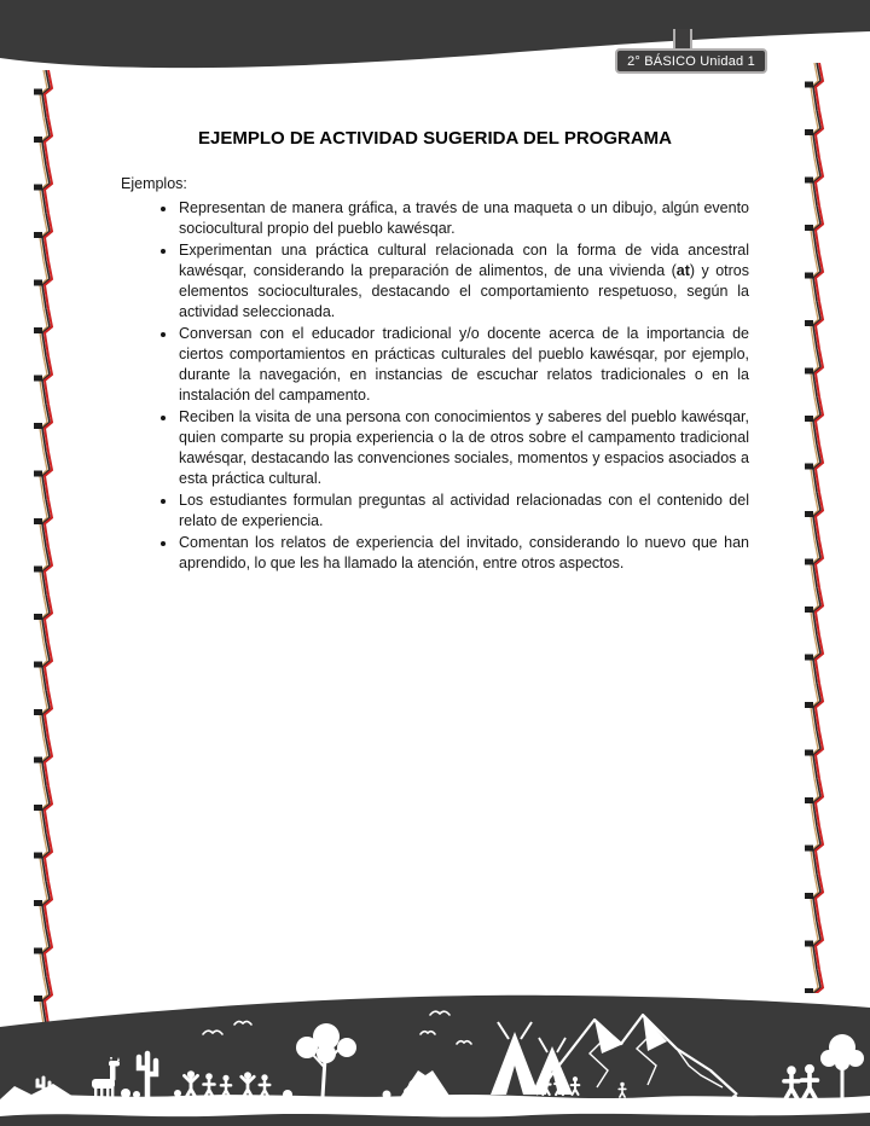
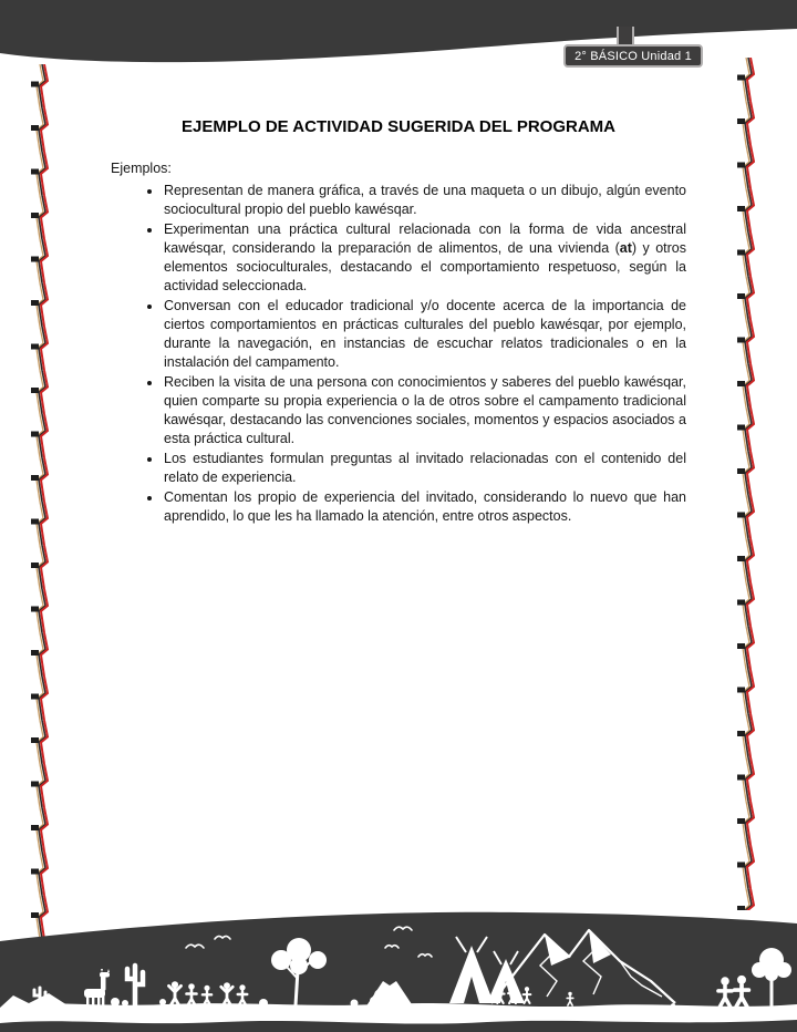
  2° BÁSICO Unidad 1
  EJEMPLO DE ACTIVIDAD SUGERIDA DEL PROGRAMA
  Ejemplos:
  Representan de manera gráfica, a través de una maqueta o un dibujo, algún evento sociocultural propio del pueblo kawésqar.
  Experimentan una práctica cultural relacionada con la forma de vida ancestral kawésqar, considerando la preparación de alimentos, de una vivienda (at) y otros elementos socioculturales, destacando el comportamiento respetuoso, según la actividad seleccionada.
  Conversan con el educador tradicional y/o docente acerca de la importancia de ciertos comportamientos en prácticas culturales del pueblo kawésqar, por ejemplo, durante la navegación, en instancias de escuchar relatos tradicionales o en la instalación del campamento.
  Reciben la visita de una persona con conocimientos y saberes del pueblo kawésqar, quien comparte su propia experiencia o la de otros sobre el campamento tradicional kawésqar, destacando las convenciones sociales, momentos y espacios asociados a esta práctica cultural.
- Los estudiantes formulan preguntas al actividad relacionadas con el contenido del relato de experiencia.
+ Los estudiantes formulan preguntas al invitado relacionadas con el contenido del relato de experiencia.
- Comentan los relatos de experiencia del invitado, considerando lo nuevo que han aprendido, lo que les ha llamado la atención, entre otros aspectos.
+ Comentan los propio de experiencia del invitado, considerando lo nuevo que han aprendido, lo que les ha llamado la atención, entre otros aspectos.
